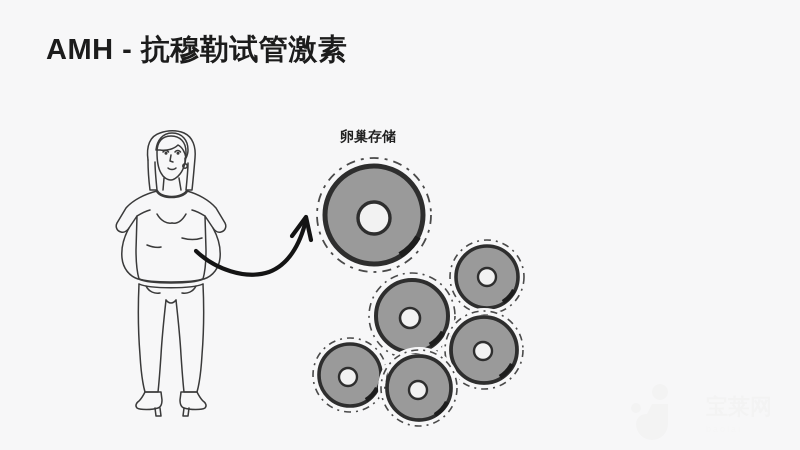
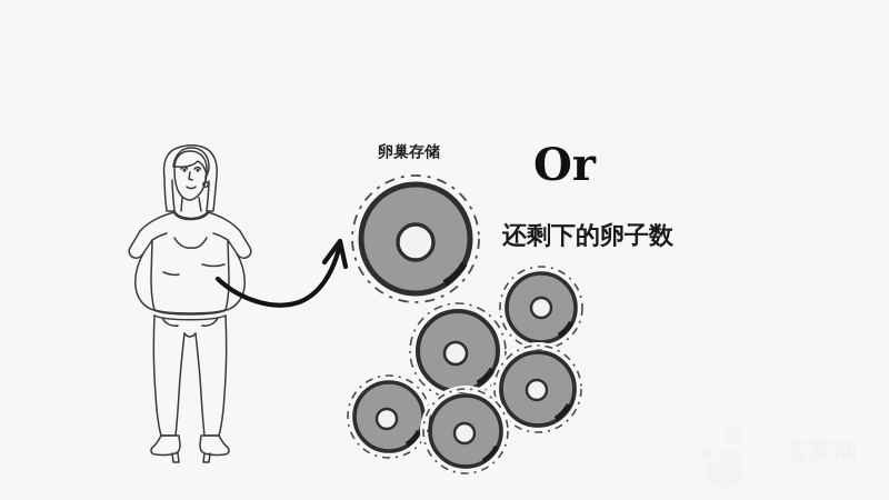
- AMH - 抗穆勒试管激素
  卵巢存储
+ Or
+ 还剩下的卵子数
